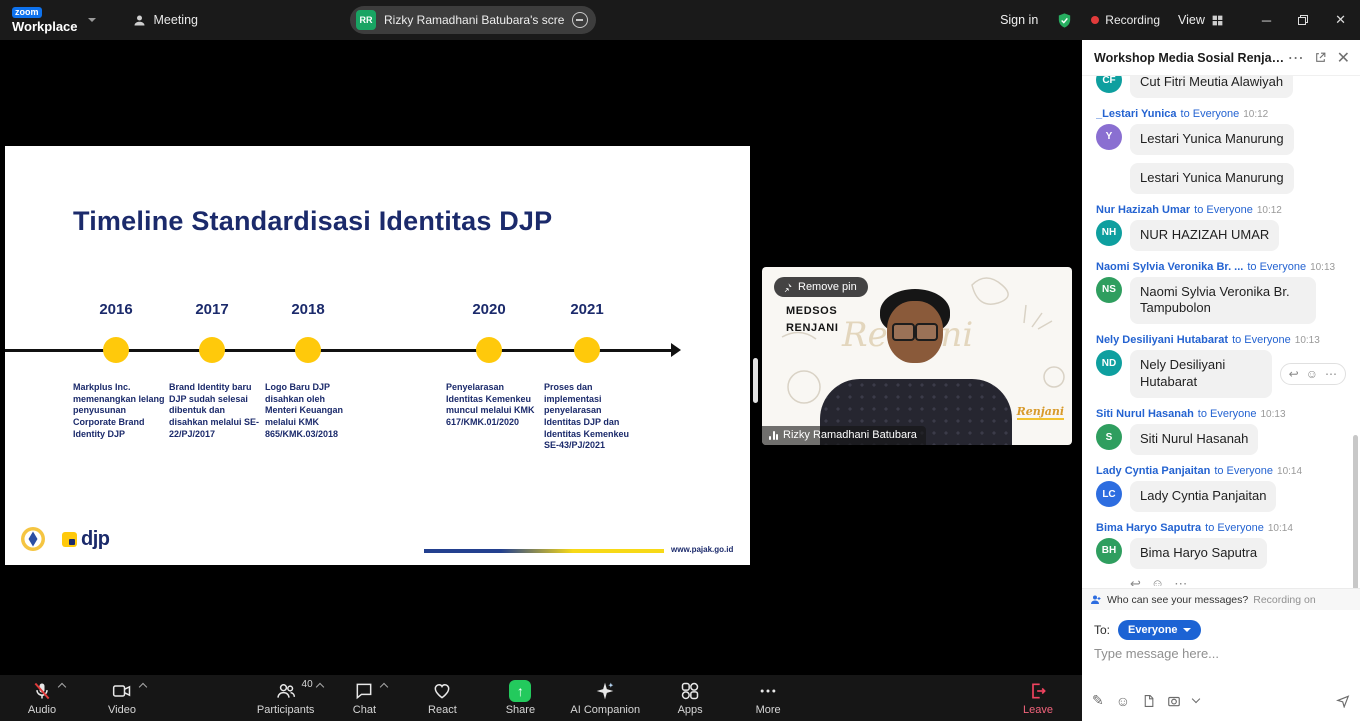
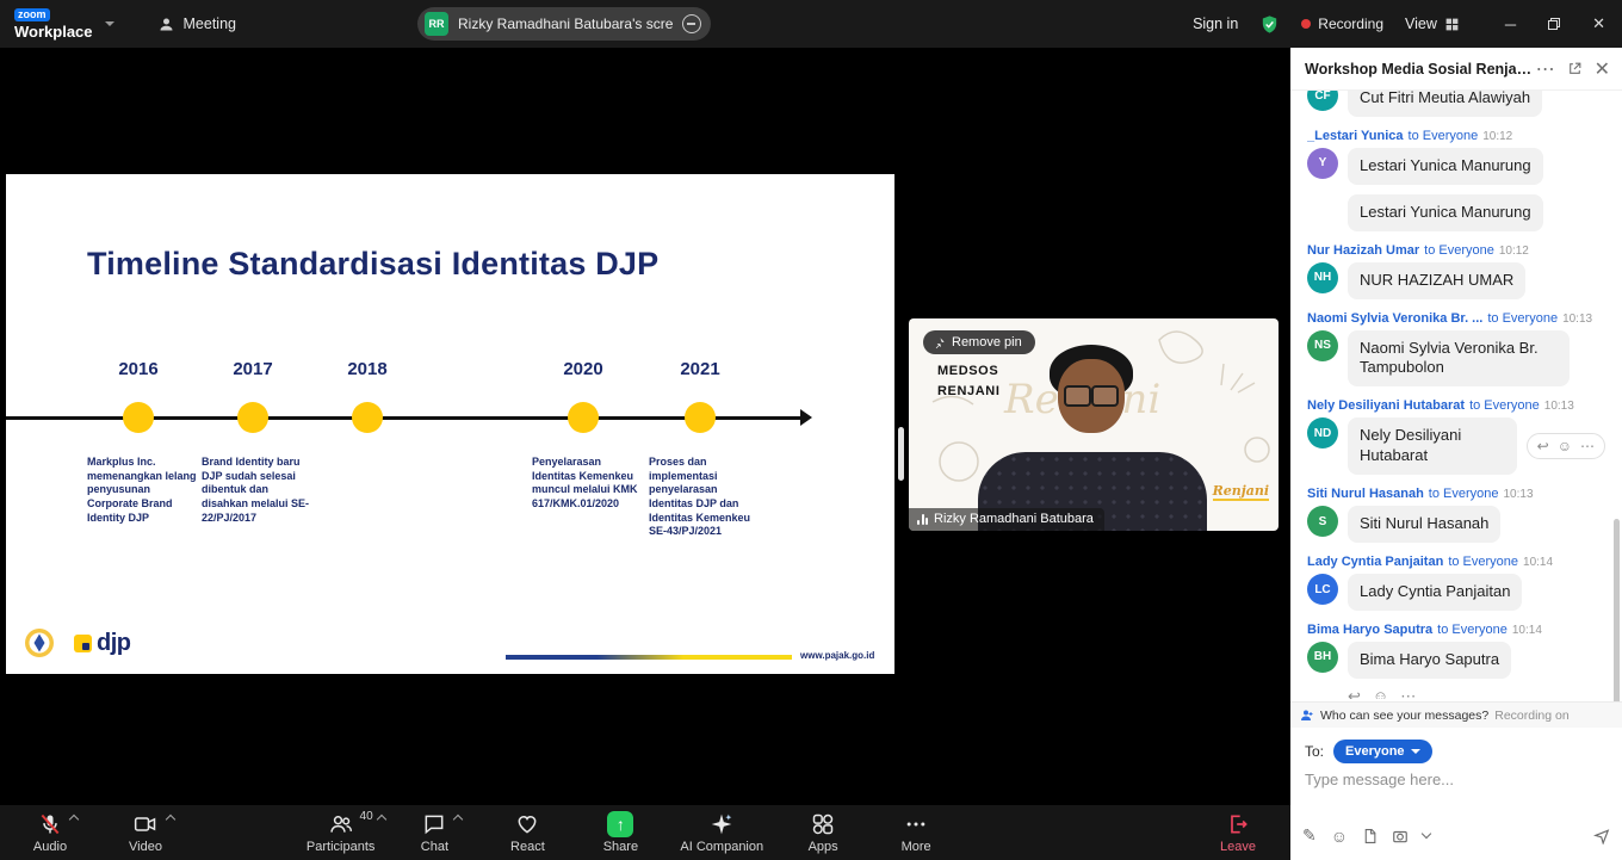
  zoom
  Workplace
  Meeting
  RR
  Rizky Ramadhani Batubara's scre
  Sign in
  Recording
  View
  ─
  ✕
  Timeline Standardisasi Identitas DJP
  2016
  2017
  2018
  2020
  2021
  Markplus Inc. memenangkan lelang penyusunan Corporate Brand Identity DJP
  Brand Identity baru DJP sudah selesai dibentuk dan disahkan melalui SE-22/PJ/2017
- Logo Baru DJP disahkan oleh Menteri Keuangan melalui KMK 865/KMK.03/2018
  Penyelarasan Identitas Kemenkeu muncul melalui KMK 617/KMK.01/2020
  Proses dan implementasi penyelarasan Identitas DJP dan Identitas Kemenkeu SE-43/PJ/2021
  djp
  www.pajak.go.id
  MEDSOS
  RENJANI
  Remove pin
  Rizky Ramadhani Batubara
  Renjani
  Audio
  Video
  40
  Participants
  Chat
  React
  ↑
  Share
  AI Companion
  Apps
  More
  Leave
  Workshop Media Sosial Renjani
  ⋯
  ✕
  CF
  Cut Fitri Meutia Alawiyah
  _Lestari Yunica
  to Everyone
  10:12
  Y
  Lestari Yunica Manurung
  Lestari Yunica Manurung
  Nur Hazizah Umar
  to Everyone
  10:12
  NH
  NUR HAZIZAH UMAR
  Naomi Sylvia Veronika Br. ...
  to Everyone
  10:13
  NS
  Naomi Sylvia Veronika Br. Tampubolon
  Nely Desiliyani Hutabarat
  to Everyone
  10:13
  ND
  Nely Desiliyani Hutabarat
  ↩
  ☺
  ⋯
  Siti Nurul Hasanah
  to Everyone
  10:13
  S
  Siti Nurul Hasanah
  Lady Cyntia Panjaitan
  to Everyone
  10:14
  LC
  Lady Cyntia Panjaitan
  Bima Haryo Saputra
  to Everyone
  10:14
  BH
  Bima Haryo Saputra
  ↩
  ☺
  ⋯
  Who can see your messages?
  Recording on
  To:
  Everyone
  Type message here...
  ✎
  ☺
